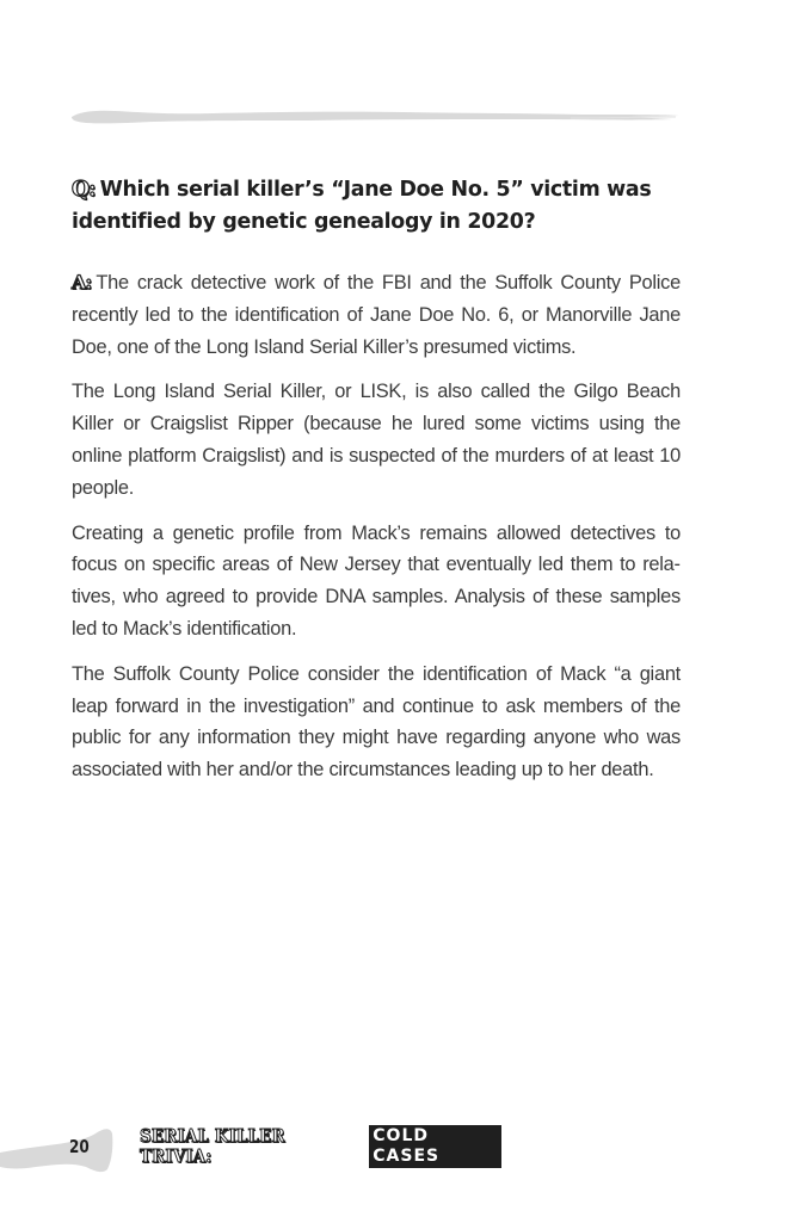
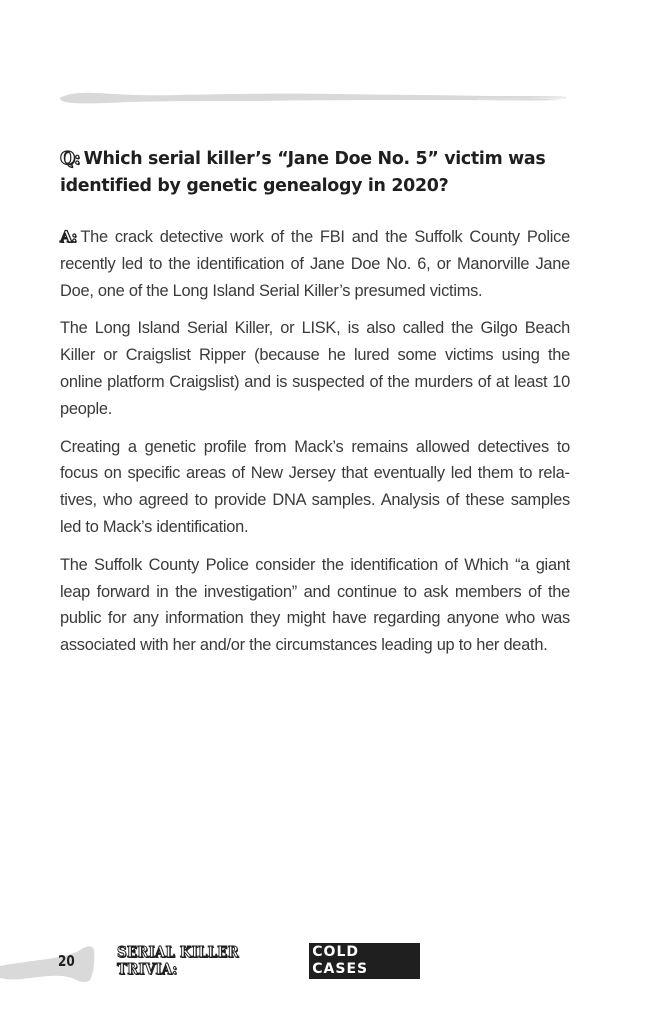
  Q: Which serial killer’s “Jane Doe No. 5” victim was identified by genetic genealogy in 2020?
  A: The crack detective work of the FBI and the Suffolk County Police recently led to the identification of Jane Doe No. 6, or Manorville Jane Doe, one of the Long Island Serial Killer’s presumed victims.
  The Long Island Serial Killer, or LISK, is also called the Gilgo Beach Killer or Craigslist Ripper (because he lured some victims using the online platform Craigslist) and is suspected of the murders of at least 10 people.
  Creating a genetic profile from Mack’s remains allowed detectives to focus on specific areas of New Jersey that eventually led them to rela­tives, who agreed to provide DNA samples. Analysis of these samples led to Mack’s identification.
- The Suffolk County Police consider the identification of Mack “a giant leap forward in the investigation” and continue to ask members of the public for any information they might have regarding anyone who was associated with her and/or the circumstances leading up to her death.
+ The Suffolk County Police consider the identification of Which “a giant leap forward in the investigation” and continue to ask members of the public for any information they might have regarding anyone who was associated with her and/or the circumstances leading up to her death.
  20
  SERIAL KILLER TRIVIA:
  COLD CASES
